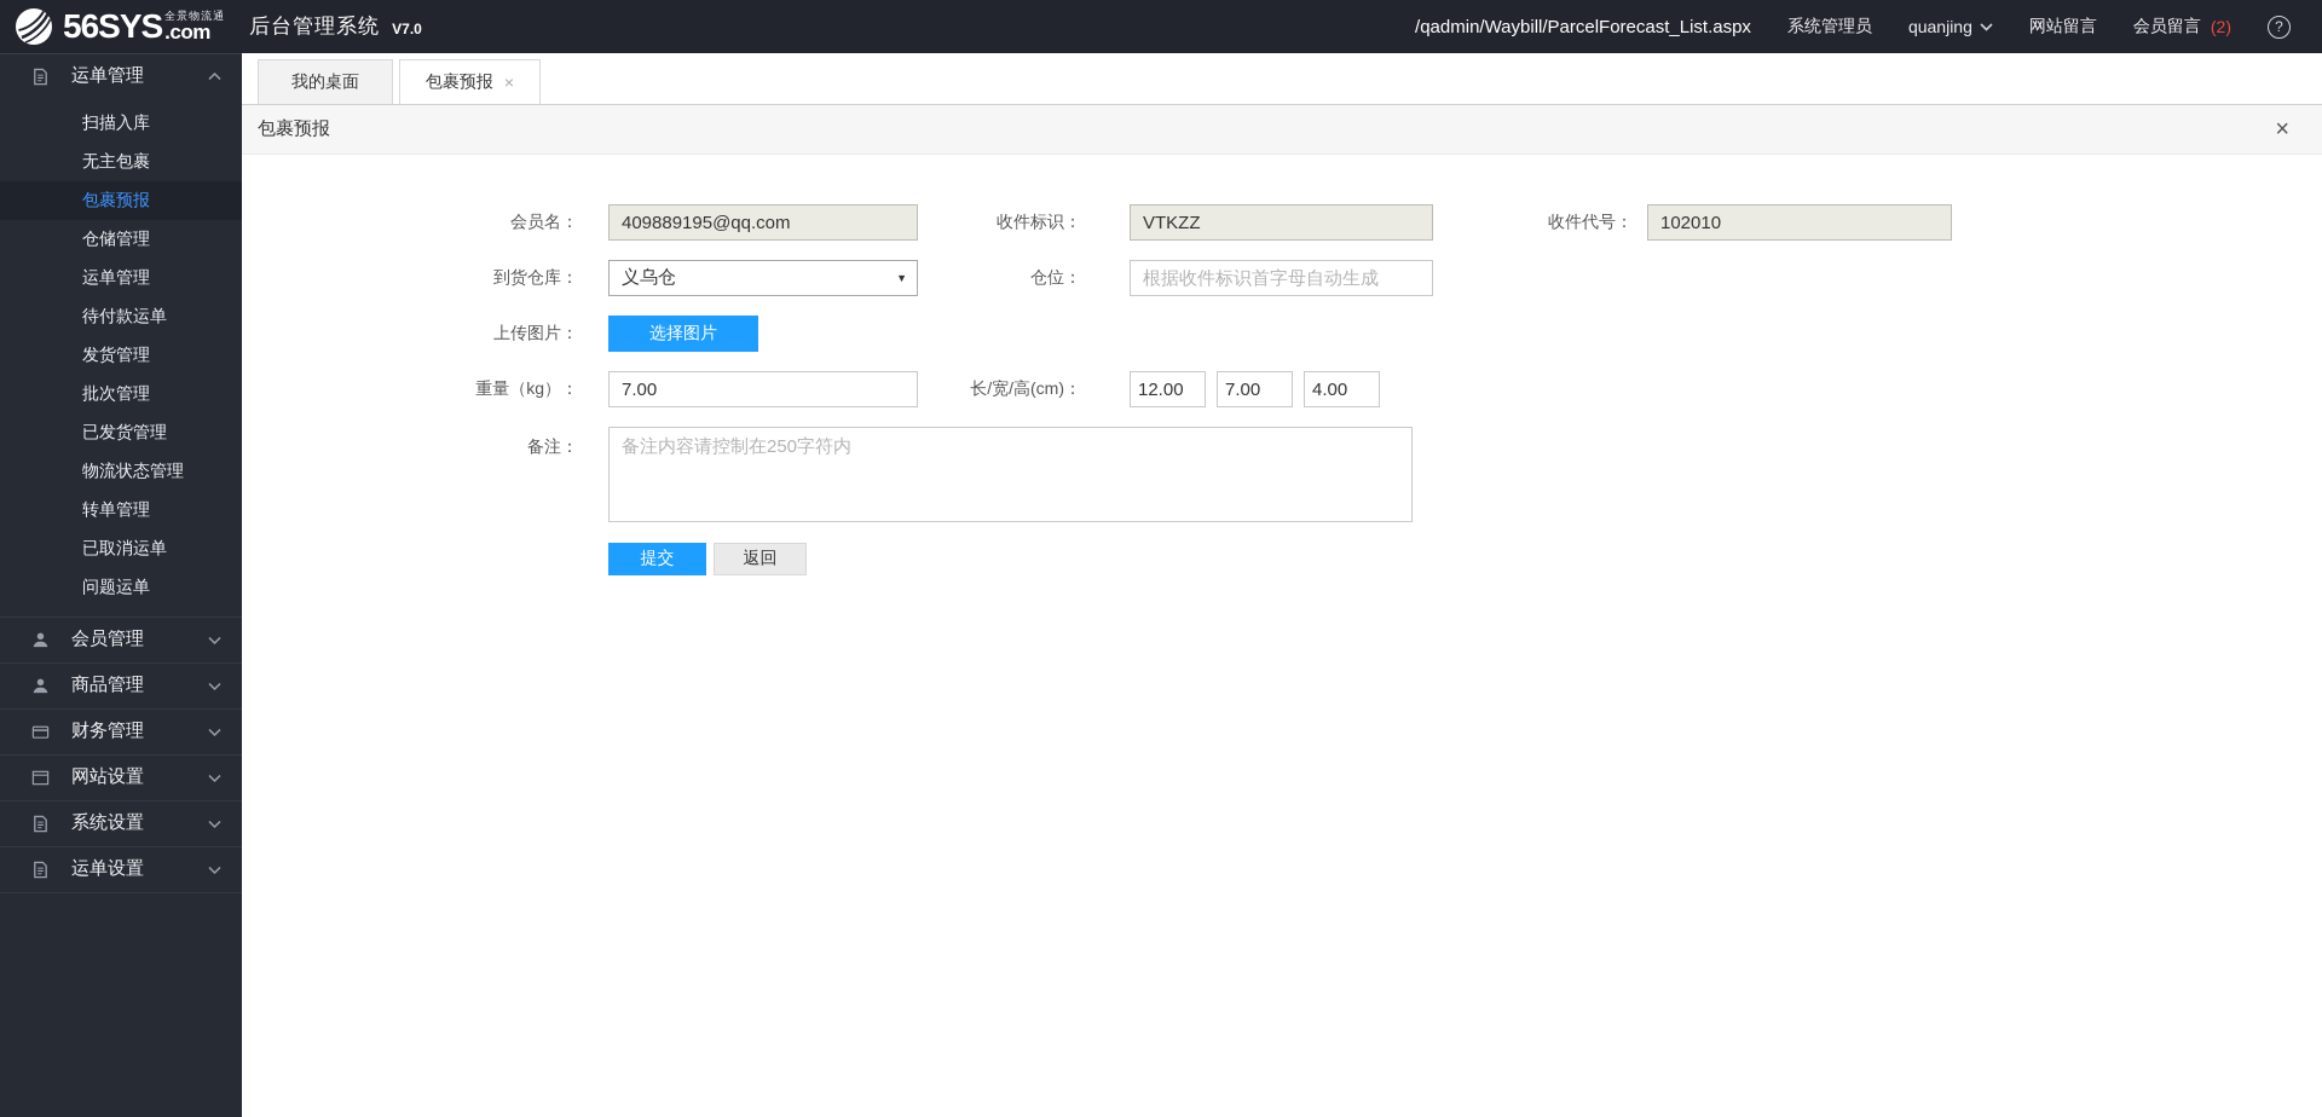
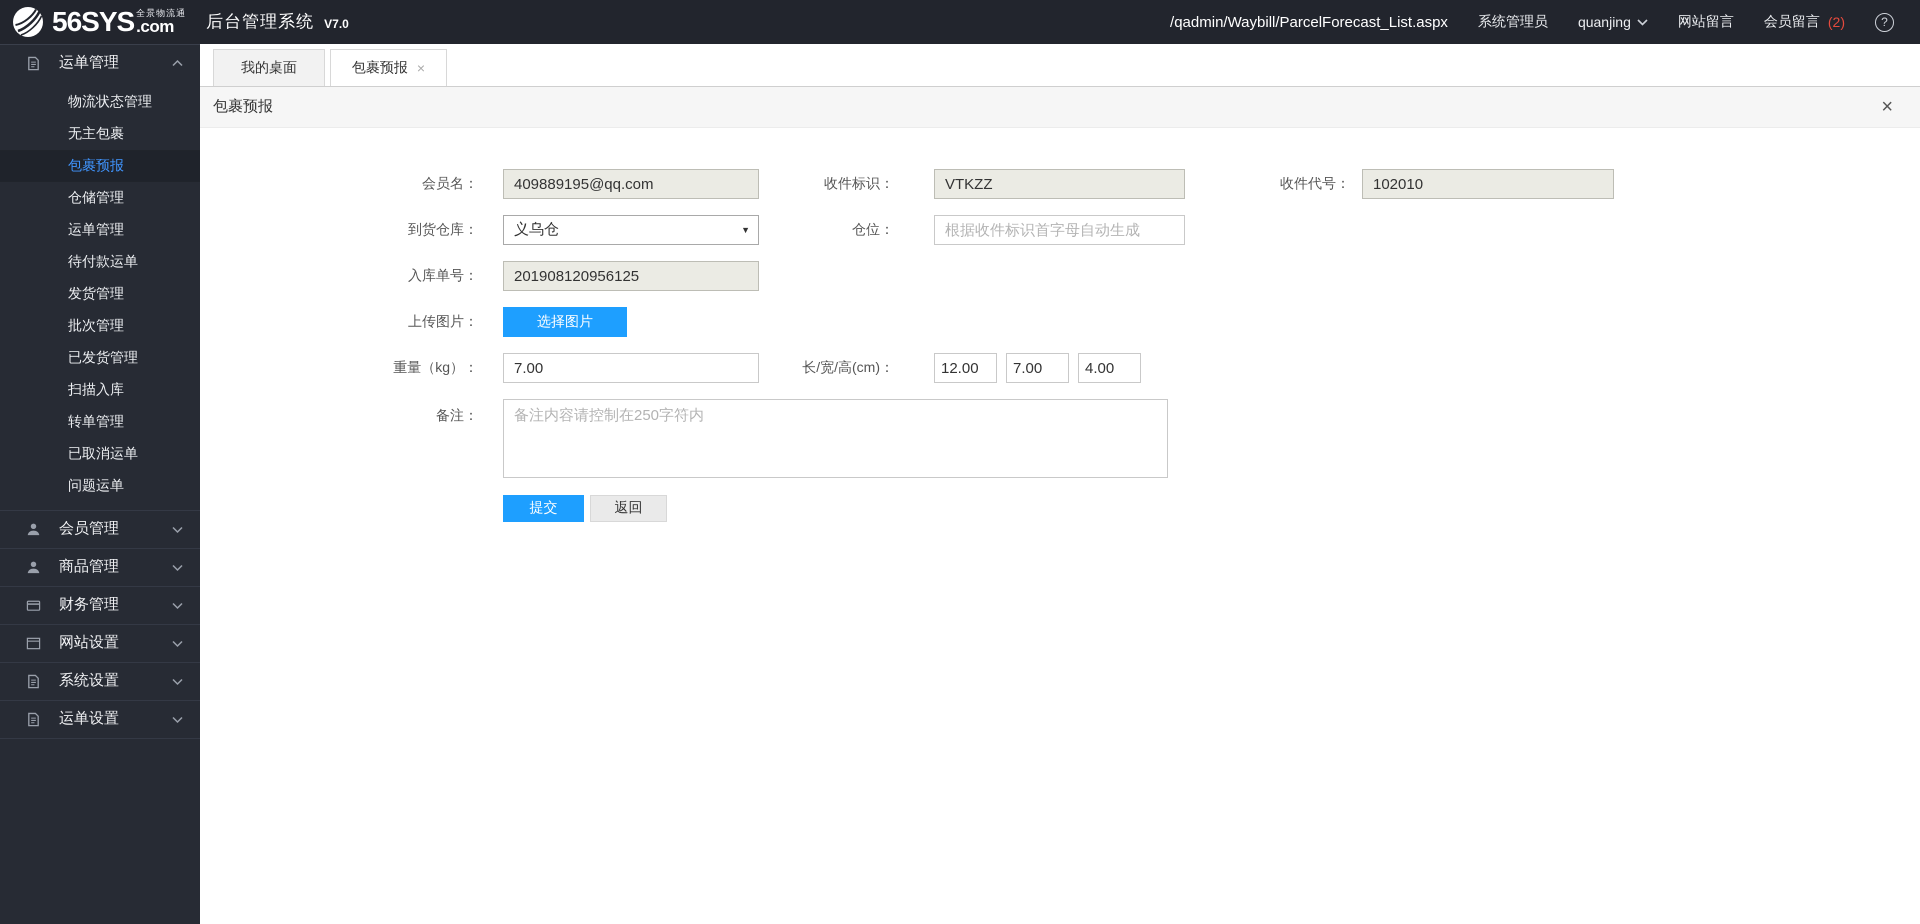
  56SYS
  全景物流通
  .com
  后台管理系统
  V7.0
  /qadmin/Waybill/ParcelForecast_List.aspx
  系统管理员
  quanjing
  网站留言
  会员留言
  (2)
  ?
  运单管理
- 扫描入库
+ 物流状态管理
  无主包裹
  包裹预报
  仓储管理
  运单管理
  待付款运单
  发货管理
  批次管理
  已发货管理
- 物流状态管理
+ 扫描入库
  转单管理
  已取消运单
  问题运单
  会员管理
  商品管理
  财务管理
  网站设置
  系统设置
  运单设置
  我的桌面
  包裹预报
  ×
  包裹预报
  ×
  会员名：
  409889195@qq.com
  收件标识：
  VTKZZ
  收件代号：
  102010
  到货仓库：
  义乌仓
  ▼
  仓位：
  根据收件标识首字母自动生成
+ 入库单号：
+ 201908120956125
  上传图片：
  选择图片
  重量（kg）：
  7.00
  长/宽/高(cm)：
  12.00
  7.00
  4.00
  备注：
  备注内容请控制在250字符内
  提交
  返回
